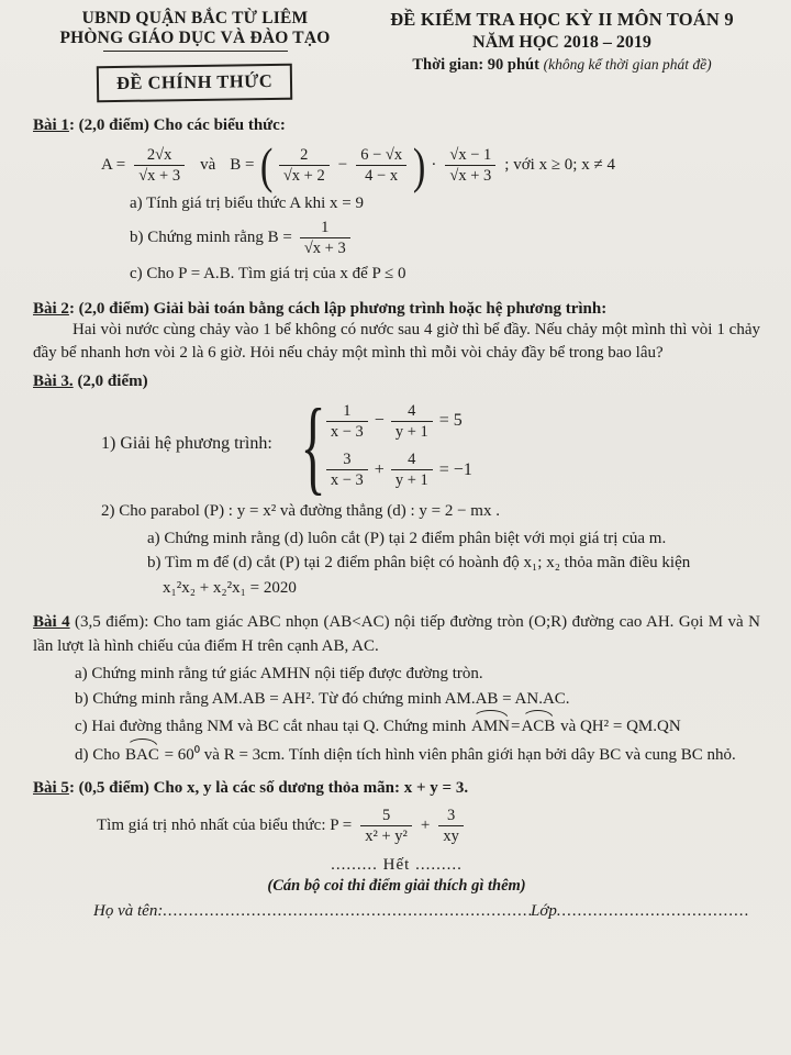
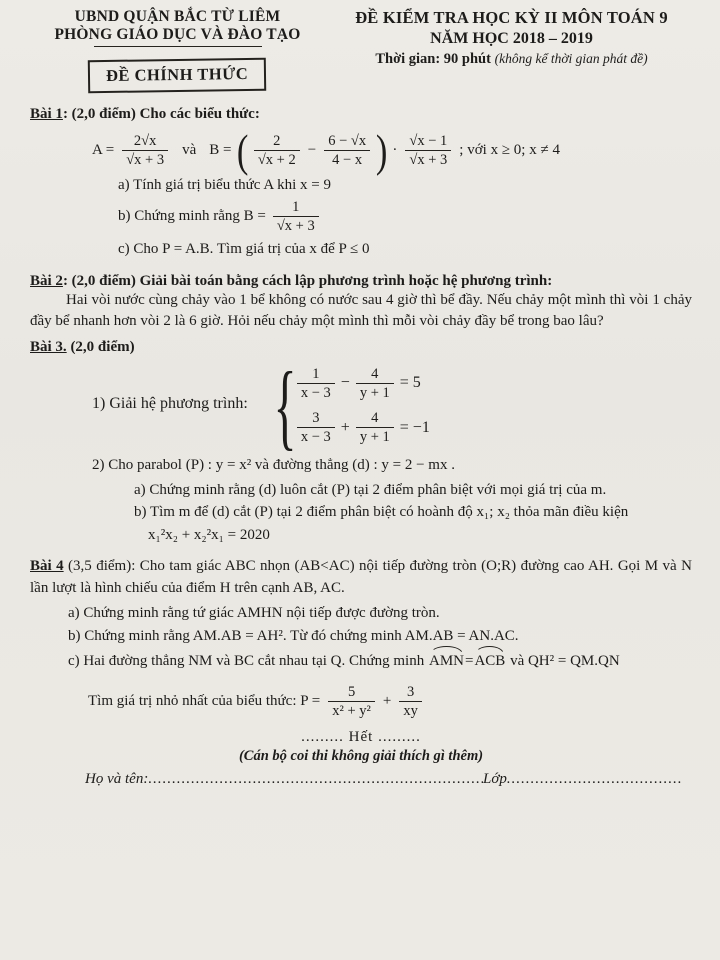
  UBND QUẬN BẮC TỪ LIÊM
  PHÒNG GIÁO DỤC VÀ ĐÀO TẠO
  ĐỀ CHÍNH THỨC
  ĐỀ KIỂM TRA HỌC KỲ II MÔN TOÁN 9
  NĂM HỌC 2018 – 2019
  Thời gian: 90 phút (không kể thời gian phát đề)
  Bài 1: (2,0 điểm) Cho các biểu thức:
  A =
  2√x
  √x + 3
  và
  B =
  (
  2
  √x + 2
  −
  6 − √x
  4 − x
  )
  ·
  √x − 1
  √x + 3
  ; với x ≥ 0; x ≠ 4
  a) Tính giá trị biểu thức A khi x = 9
  b) Chứng minh rằng B =
  1
  √x + 3
  c) Cho P = A.B. Tìm giá trị của x để P ≤ 0
  Bài 2: (2,0 điểm) Giải bài toán bằng cách lập phương trình hoặc hệ phương trình:
  Hai vòi nước cùng chảy vào 1 bể không có nước sau 4 giờ thì bể đầy. Nếu chảy một mình thì vòi 1 chảy đầy bể nhanh hơn vòi 2 là 6 giờ. Hỏi nếu chảy một mình thì mỗi vòi chảy đầy bể trong bao lâu?
  Bài 3. (2,0 điểm)
  1) Giải hệ phương trình:
  {
  1
  x − 3
  −
  4
  y + 1
  = 5
  3
  x − 3
  +
  4
  y + 1
  = −1
  2) Cho parabol (P) : y = x² và đường thẳng (d) : y = 2 − mx .
  a) Chứng minh rằng (d) luôn cắt (P) tại 2 điểm phân biệt với mọi giá trị của m.
  b) Tìm m để (d) cắt (P) tại 2 điểm phân biệt có hoành độ x₁; x₂ thỏa mãn điều kiện
  x₁²x₂ + x₂²x₁ = 2020
  Bài 4 (3,5 điểm): Cho tam giác ABC nhọn (AB<AC) nội tiếp đường tròn (O;R) đường cao AH. Gọi M và N lần lượt là hình chiếu của điểm H trên cạnh AB, AC.
  a) Chứng minh rằng tứ giác AMHN nội tiếp được đường tròn.
  b) Chứng minh rằng AM.AB = AH². Từ đó chứng minh AM.AB = AN.AC.
  c) Hai đường thẳng NM và BC cắt nhau tại Q. Chứng minh AMN=ACB và QH² = QM.QN
- d) Cho BAC = 60⁰ và R = 3cm. Tính diện tích hình viên phân giới hạn bởi dây BC và cung BC nhỏ.
- Bài 5: (0,5 điểm) Cho x, y là các số dương thỏa mãn: x + y = 3.
  Tìm giá trị nhỏ nhất của biểu thức: P =
  5
  x² + y²
  +
  3
  xy
  ......... Hết .........
- (Cán bộ coi thi điểm giải thích gì thêm)
+ (Cán bộ coi thi không giải thích gì thêm)
  Họ và tên:
  Lớp
